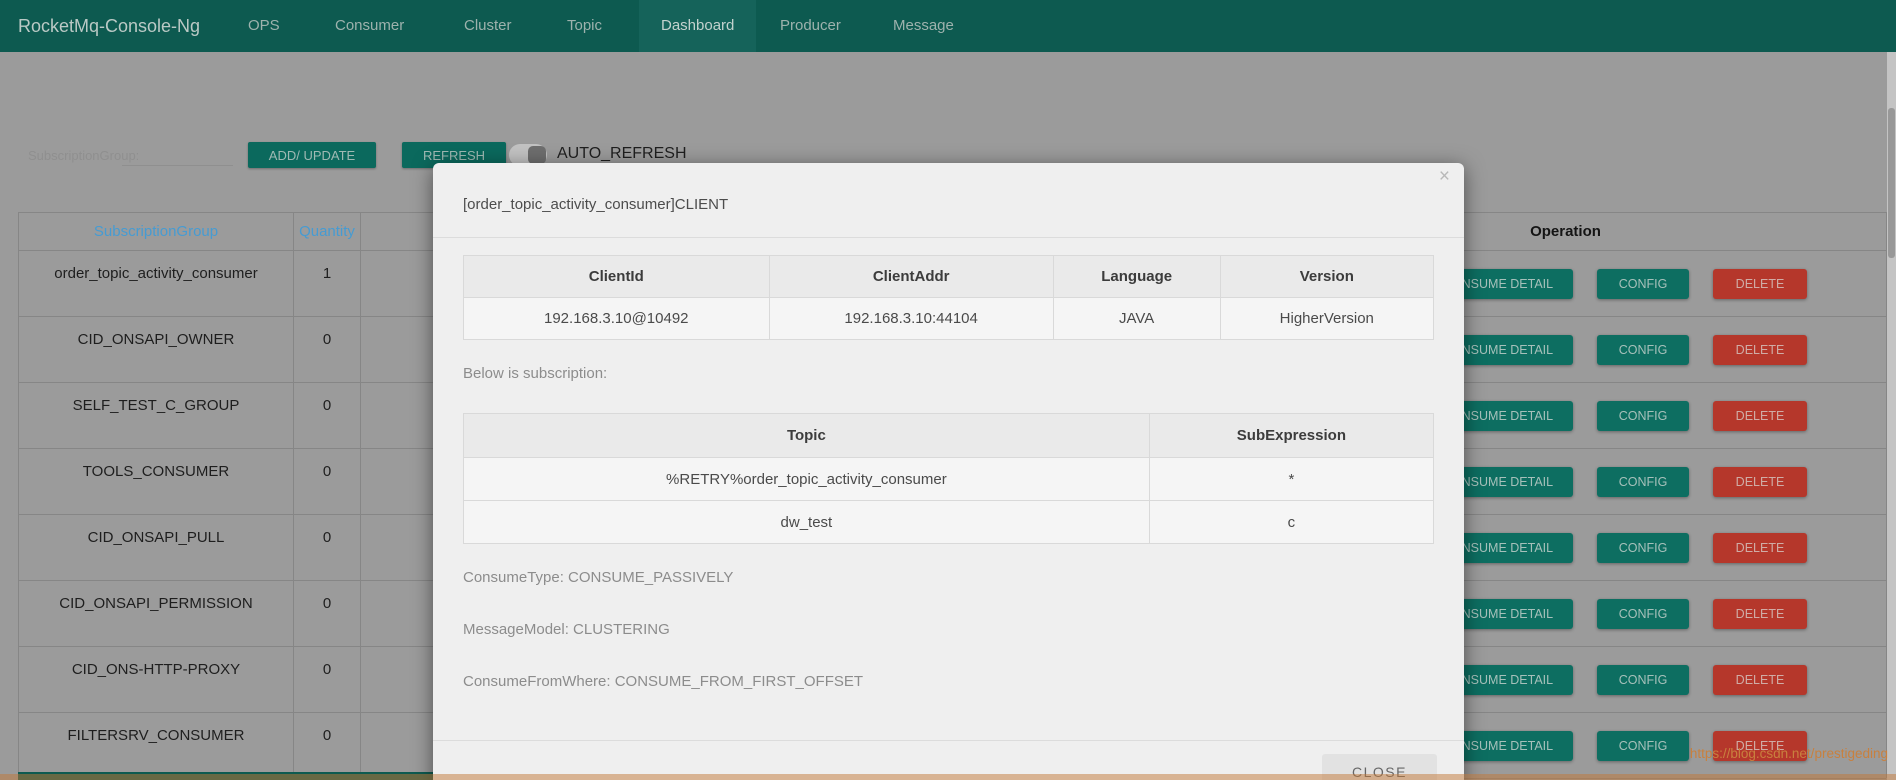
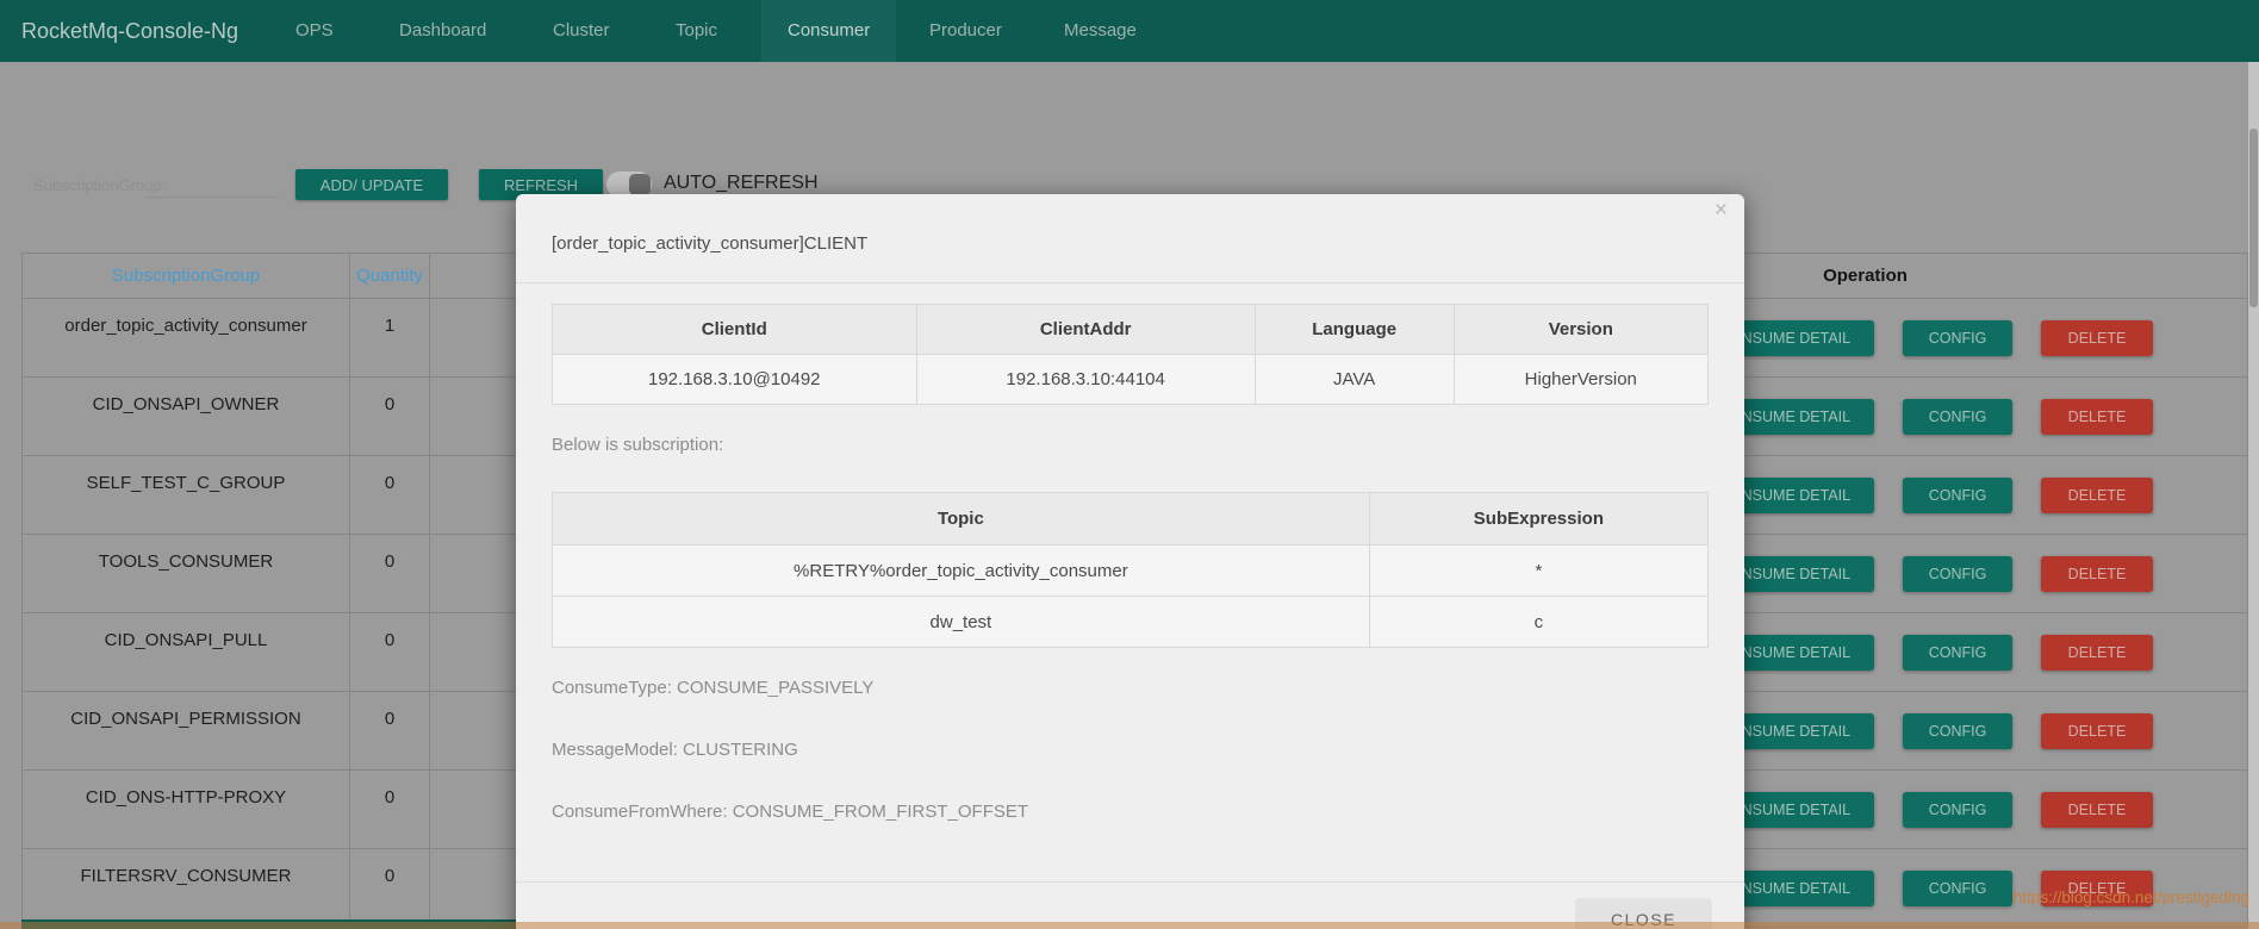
  RocketMq-Console-Ng
  OPS
- Consumer
+ Dashboard
  Cluster
  Topic
- Dashboard
+ Consumer
  Producer
  Message
  ADD/ UPDATE
  REFRESH
  AUTO_REFRESH
  SubscriptionGroup
  Quantity
  Operation
  order_topic_activity_consumer
  1
  NSUME DETAIL CONFIG DELETE
  CID_ONSAPI_OWNER
  0
  NSUME DETAIL CONFIG DELETE
  SELF_TEST_C_GROUP
  0
  NSUME DETAIL CONFIG DELETE
  TOOLS_CONSUMER
  0
  NSUME DETAIL CONFIG DELETE
  CID_ONSAPI_PULL
  0
  NSUME DETAIL CONFIG DELETE
  CID_ONSAPI_PERMISSION
  0
  NSUME DETAIL CONFIG DELETE
  CID_ONS-HTTP-PROXY
  0
  NSUME DETAIL CONFIG DELETE
  FILTERSRV_CONSUMER
  0
  NSUME DETAIL CONFIG DELETE
  ×
  [order_topic_activity_consumer]CLIENT
  ClientId	ClientAddr	Language	Version
  192.168.3.10@10492	192.168.3.10:44104	JAVA	HigherVersion
  Below is subscription:
  Topic	SubExpression
  %RETRY%order_topic_activity_consumer	*
  dw_test	c
  ConsumeType: CONSUME_PASSIVELY
  MessageModel: CLUSTERING
  ConsumeFromWhere: CONSUME_FROM_FIRST_OFFSET
  CLOSE
  https://blog.csdn.net/prestigeding
